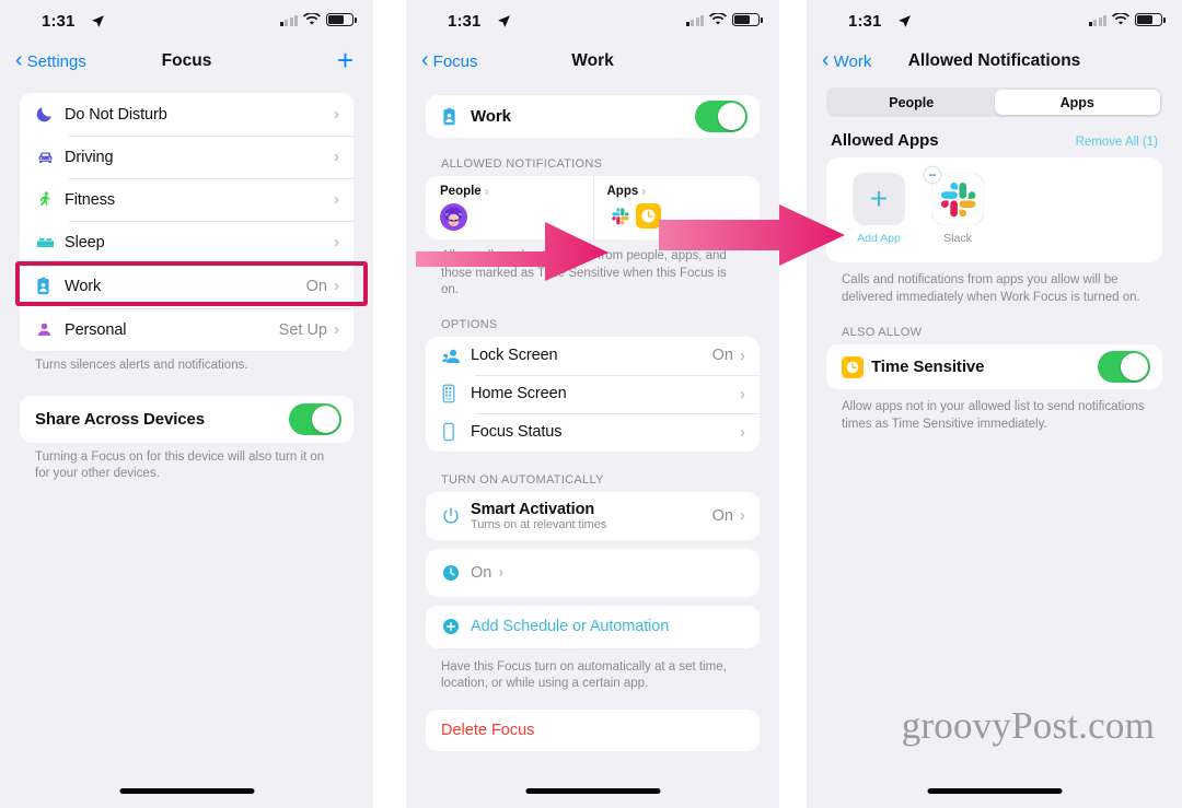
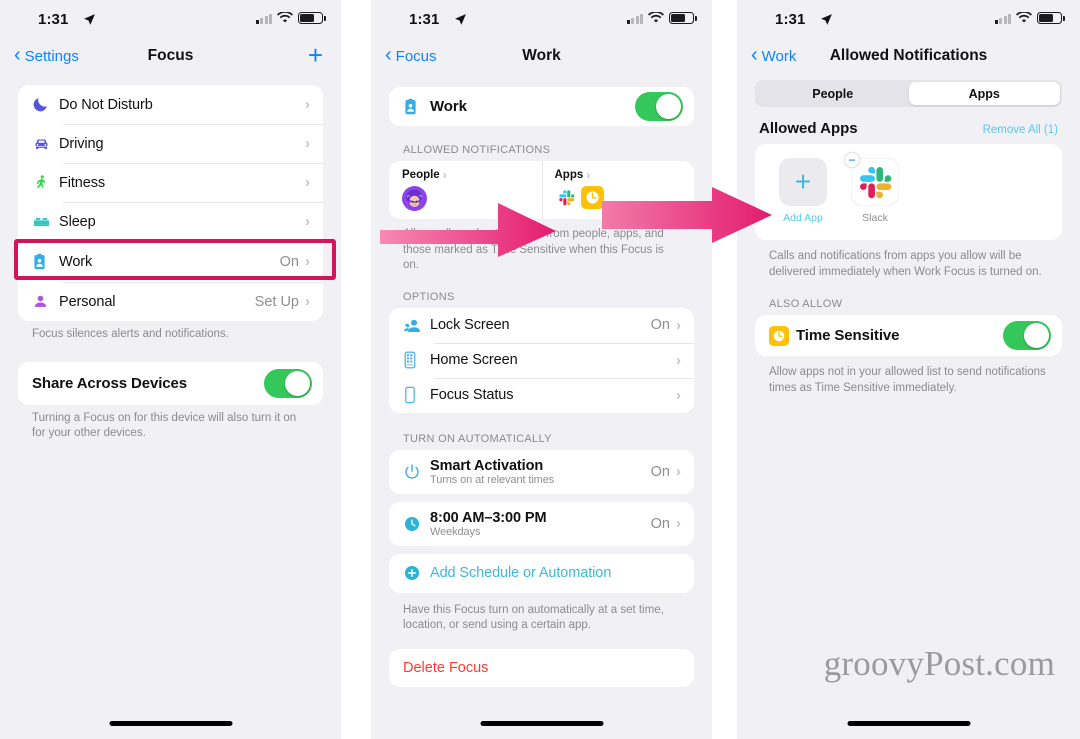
  1:31
  ‹
  Settings
  Focus
  +
  Do Not Disturb
  ›
  Driving
  ›
  Fitness
  ›
  Sleep
  ›
  Work
  On
  ›
  Personal
  Set Up
  ›
- Turns silences alerts and notifications.
+ Focus silences alerts and notifications.
  Share Across Devices
  Turning a Focus on for this device will also turn it on for your other devices.
  1:31
  ‹
  Focus
  Work
  Work
  ALLOWED NOTIFICATIONS
  People
  ›
  Apps
  ›
  OPTIONS
  Lock Screen
  On
  ›
  Home Screen
  ›
  Focus Status
  ›
  TURN ON AUTOMATICALLY
  Smart Activation
  Turns on at relevant times
  On
  ›
+ 8:00 AM–3:00 PM
+ Weekdays
  On
  ›
  Add Schedule or Automation
- Have this Focus turn on automatically at a set time, location, or while using a certain app.
+ Have this Focus turn on automatically at a set time, location, or send using a certain app.
  Delete Focus
  1:31
  ‹
  Work
  Allowed Notifications
  People
  Apps
  Allowed Apps
  Remove All (1)
  +
  Add App
  −
  Slack
  Calls and notifications from apps you allow will be delivered immediately when Work Focus is turned on.
  ALSO ALLOW
  Time Sensitive
  Allow apps not in your allowed list to send notifications times as Time Sensitive immediately.
  groovyPost.com
